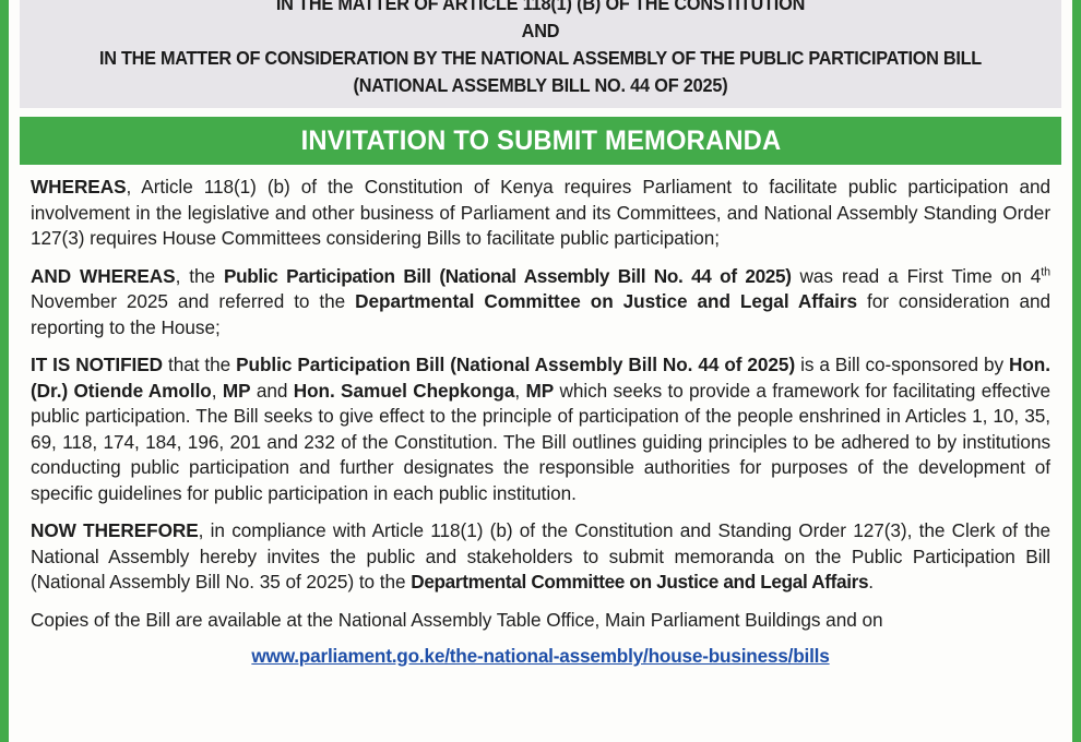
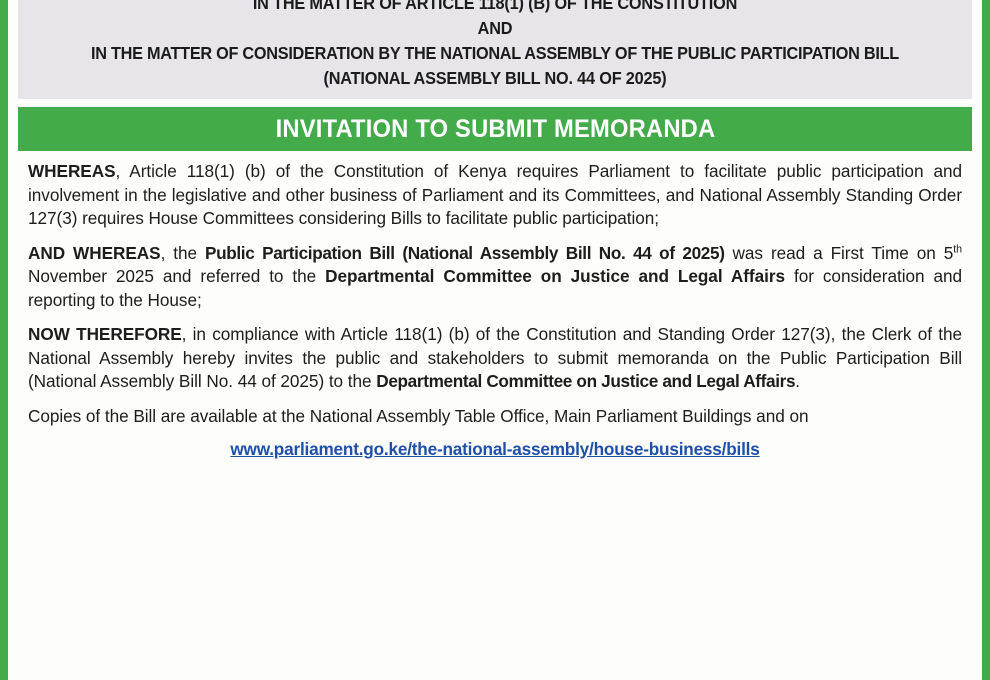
  IN THE MATTER OF ARTICLE 118(1) (B) OF THE CONSTITUTION
  AND
  IN THE MATTER OF CONSIDERATION BY THE NATIONAL ASSEMBLY OF THE PUBLIC PARTICIPATION BILL
  (NATIONAL ASSEMBLY BILL NO. 44 OF 2025)
  INVITATION TO SUBMIT MEMORANDA
  WHEREAS, Article 118(1) (b) of the Constitution of Kenya requires Parliament to facilitate public participation and involvement in the legislative and other business of Parliament and its Committees, and National Assembly Standing Order 127(3) requires House Committees considering Bills to facilitate public participation;
- AND WHEREAS, the Public Participation Bill (National Assembly Bill No. 44 of 2025) was read a First Time on 4th November 2025 and referred to the Departmental Committee on Justice and Legal Affairs for consideration and reporting to the House;
+ AND WHEREAS, the Public Participation Bill (National Assembly Bill No. 44 of 2025) was read a First Time on 5th November 2025 and referred to the Departmental Committee on Justice and Legal Affairs for consideration and reporting to the House;
- IT IS NOTIFIED that the Public Participation Bill (National Assembly Bill No. 44 of 2025) is a Bill co-sponsored by Hon. (Dr.) Otiende Amollo, MP and Hon. Samuel Chepkonga, MP which seeks to provide a framework for facilitating effective public participation. The Bill seeks to give effect to the principle of participation of the people enshrined in Articles 1, 10, 35, 69, 118, 174, 184, 196, 201 and 232 of the Constitution. The Bill outlines guiding principles to be adhered to by institutions conducting public participation and further designates the responsible authorities for purposes of the development of specific guidelines for public participation in each public institution.
- NOW THEREFORE, in compliance with Article 118(1) (b) of the Constitution and Standing Order 127(3), the Clerk of the National Assembly hereby invites the public and stakeholders to submit memoranda on the Public Participation Bill (National Assembly Bill No. 35 of 2025) to the Departmental Committee on Justice and Legal Affairs.
+ NOW THEREFORE, in compliance with Article 118(1) (b) of the Constitution and Standing Order 127(3), the Clerk of the National Assembly hereby invites the public and stakeholders to submit memoranda on the Public Participation Bill (National Assembly Bill No. 44 of 2025) to the Departmental Committee on Justice and Legal Affairs.
  Copies of the Bill are available at the National Assembly Table Office, Main Parliament Buildings and on
  www.parliament.go.ke/the-national-assembly/house-business/bills
